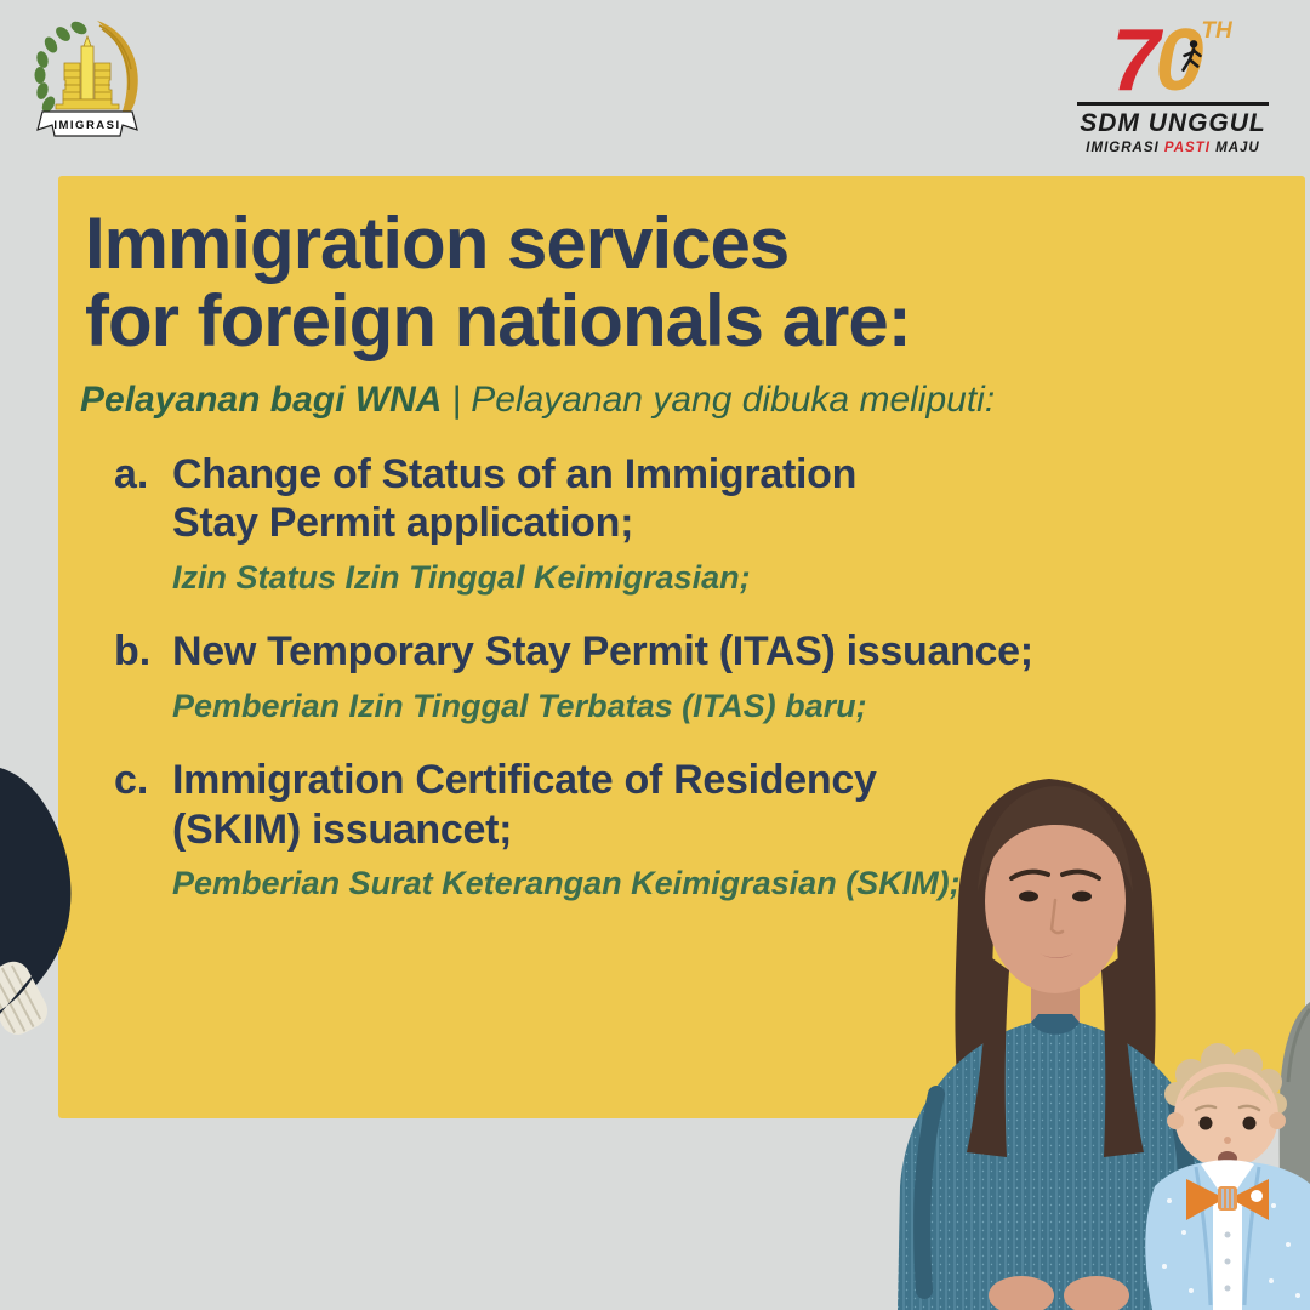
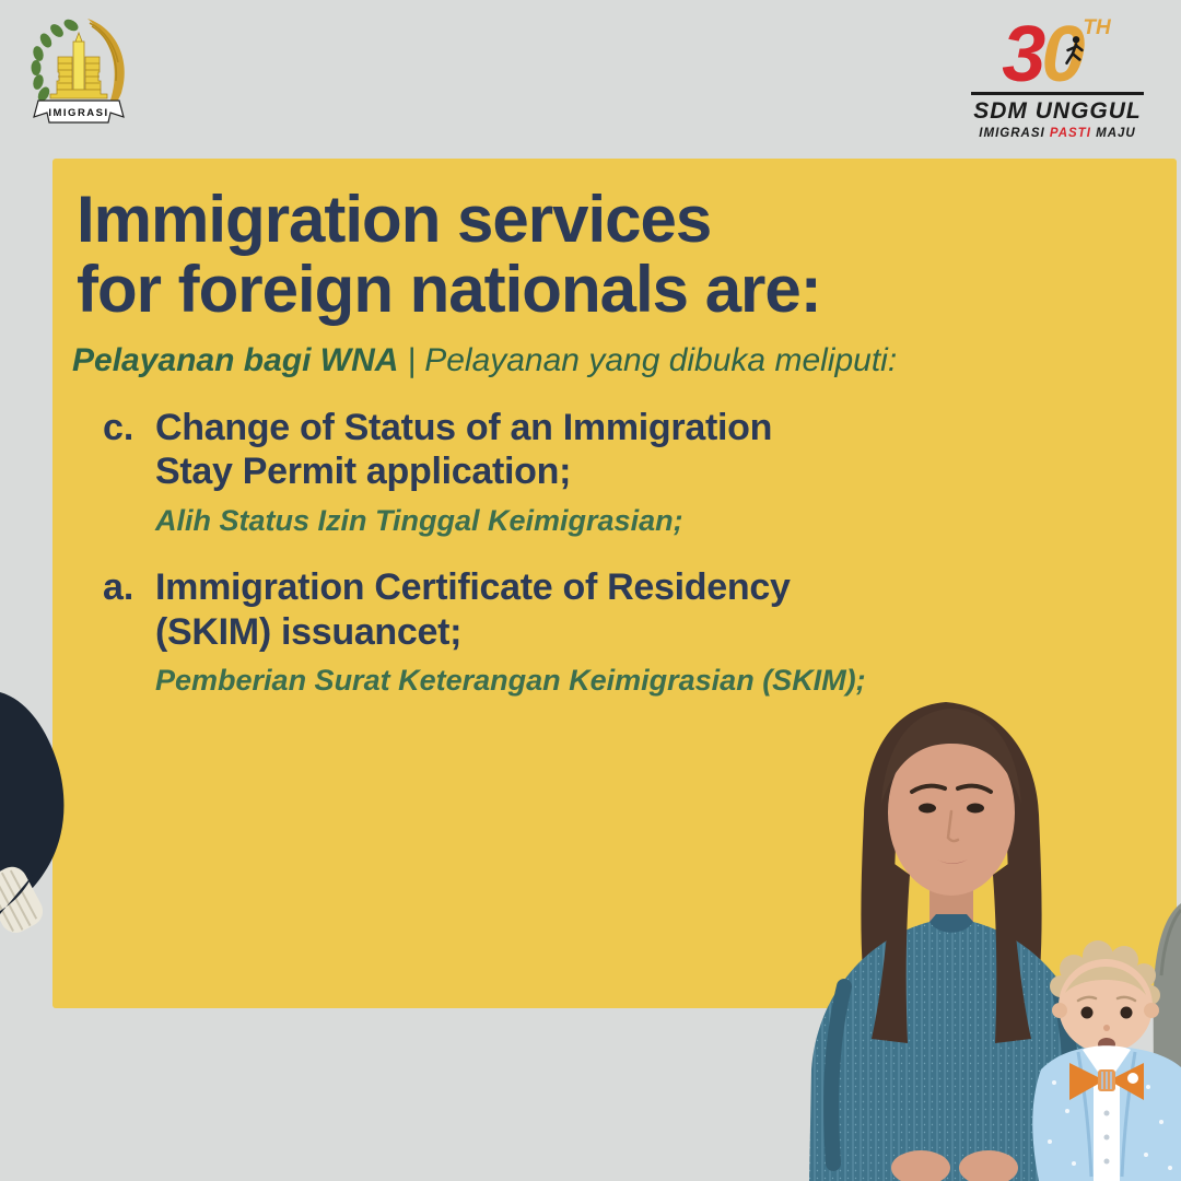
  IMIGRASI
- 70TH
+ 30TH
  SDM UNGGUL
  IMIGRASI PASTI MAJU
  Immigration services
  for foreign nationals are:
  Pelayanan bagi WNA | Pelayanan yang dibuka meliputi:
- a.
+ c.
  Change of Status of an Immigration
  Stay Permit application;
- Izin Status Izin Tinggal Keimigrasian;
+ Alih Status Izin Tinggal Keimigrasian;
- b.
- New Temporary Stay Permit (ITAS) issuance;
- Pemberian Izin Tinggal Terbatas (ITAS) baru;
- c.
+ a.
  Immigration Certificate of Residency
  (SKIM) issuancet;
  Pemberian Surat Keterangan Keimigrasian (SKIM);
